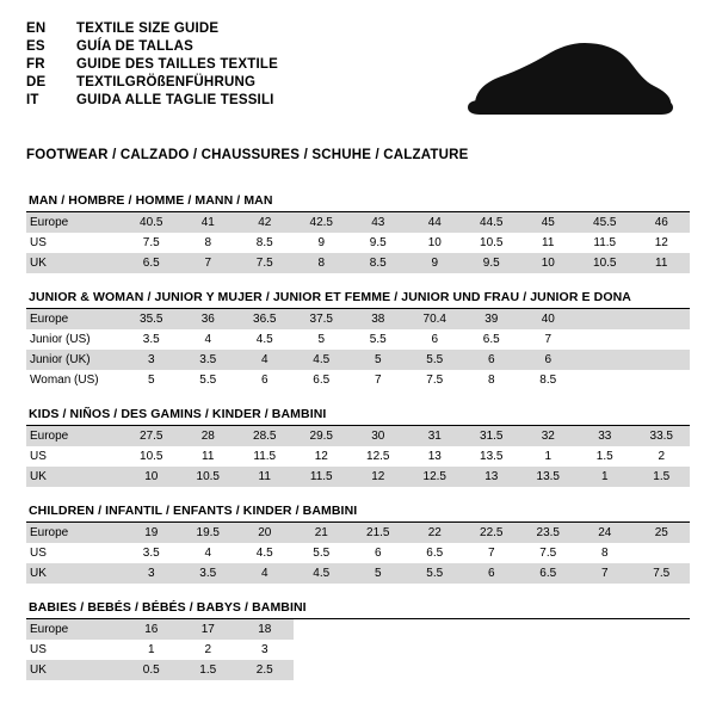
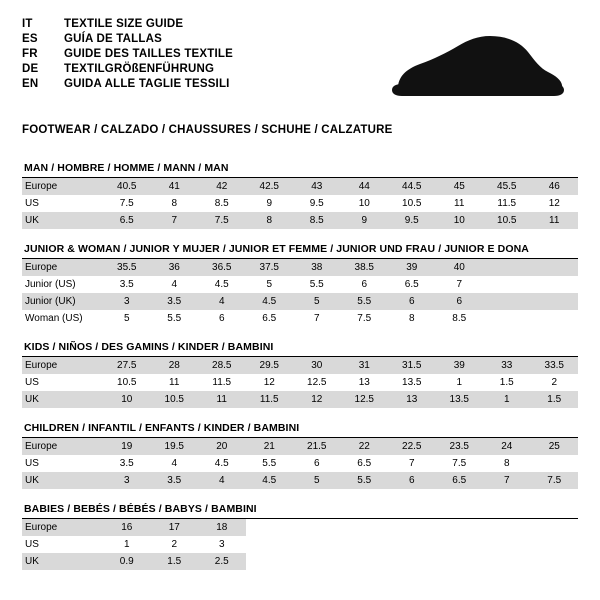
- EN	TEXTILE SIZE GUIDE
+ IT	TEXTILE SIZE GUIDE
  ES	GUÍA DE TALLAS
  FR	GUIDE DES TAILLES TEXTILE
  DE	TEXTILGRÖßENFÜHRUNG
- IT	GUIDA ALLE TAGLIE TESSILI
+ EN	GUIDA ALLE TAGLIE TESSILI
  FOOTWEAR / CALZADO / CHAUSSURES / SCHUHE / CALZATURE
  MAN / HOMBRE / HOMME / MANN / MAN
  Europe	40.5	41	42	42.5	43	44	44.5	45	45.5	46
  US	7.5	8	8.5	9	9.5	10	10.5	11	11.5	12
  UK	6.5	7	7.5	8	8.5	9	9.5	10	10.5	11
  JUNIOR & WOMAN / JUNIOR Y MUJER / JUNIOR ET FEMME / JUNIOR UND FRAU / JUNIOR E DONA
- Europe	35.5	36	36.5	37.5	38	70.4	39	40
+ Europe	35.5	36	36.5	37.5	38	38.5	39	40
  Junior (US)	3.5	4	4.5	5	5.5	6	6.5	7
  Junior (UK)	3	3.5	4	4.5	5	5.5	6	6
  Woman (US)	5	5.5	6	6.5	7	7.5	8	8.5
  KIDS / NIÑOS / DES GAMINS / KINDER / BAMBINI
- Europe	27.5	28	28.5	29.5	30	31	31.5	32	33	33.5
+ Europe	27.5	28	28.5	29.5	30	31	31.5	39	33	33.5
  US	10.5	11	11.5	12	12.5	13	13.5	1	1.5	2
  UK	10	10.5	11	11.5	12	12.5	13	13.5	1	1.5
  CHILDREN / INFANTIL / ENFANTS / KINDER / BAMBINI
  Europe	19	19.5	20	21	21.5	22	22.5	23.5	24	25
  US	3.5	4	4.5	5.5	6	6.5	7	7.5	8
  UK	3	3.5	4	4.5	5	5.5	6	6.5	7	7.5
  BABIES / BEBÉS / BÉBÉS / BABYS / BAMBINI
  Europe	16	17	18
  US	1	2	3
- UK	0.5	1.5	2.5
+ UK	0.9	1.5	2.5
